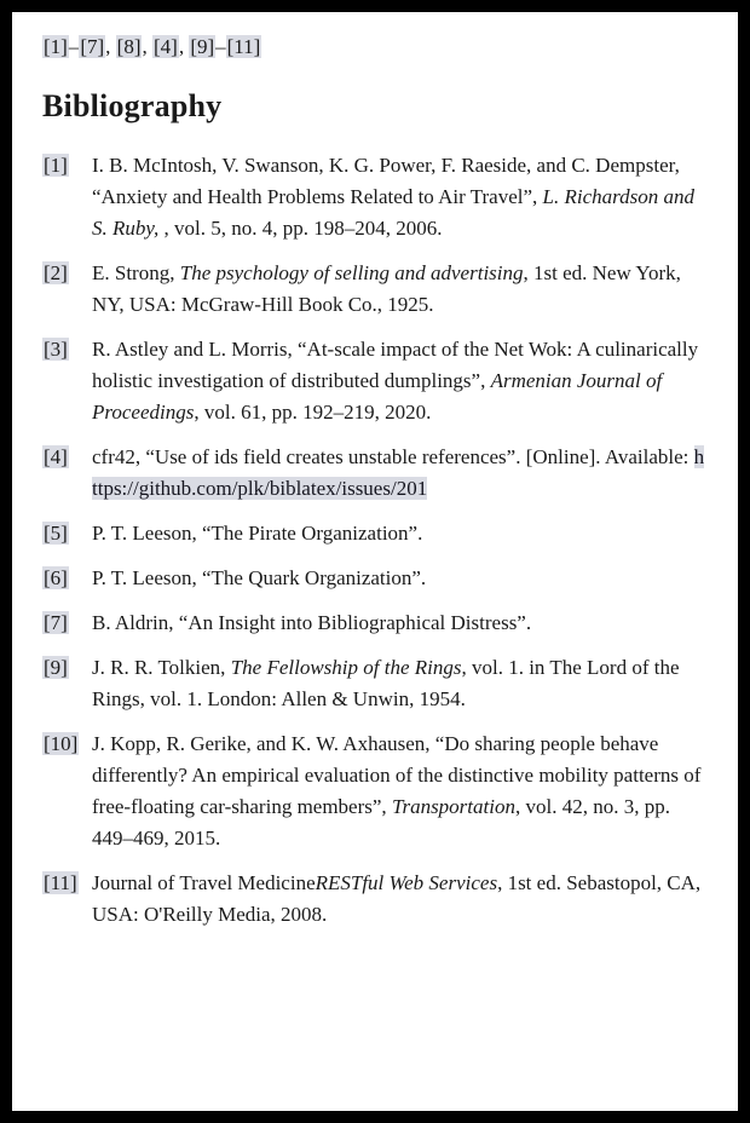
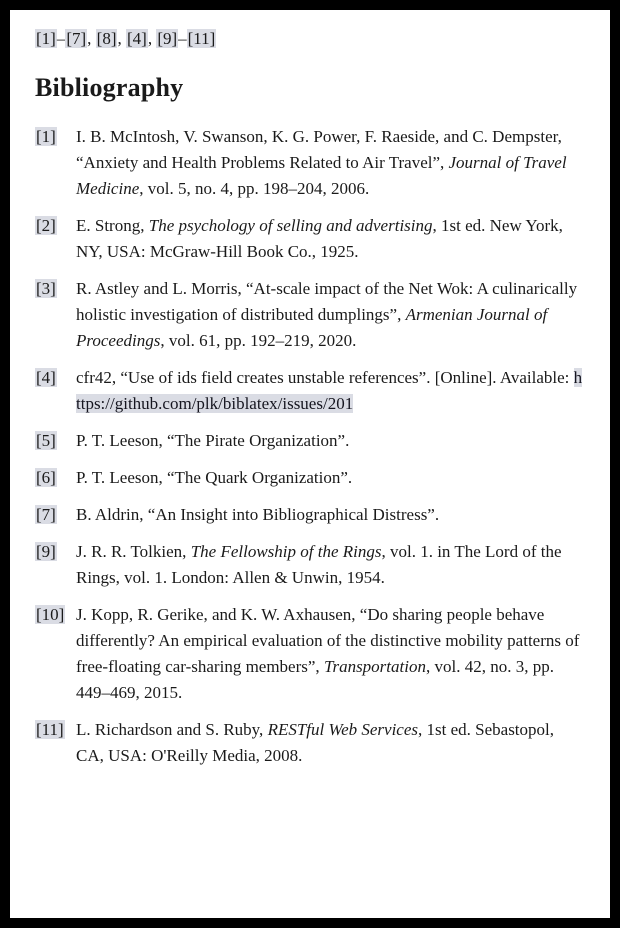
  [1]–[7], [8], [4], [9]–[11]
  Bibliography
  [1]
- I. B. McIntosh, V. Swanson, K. G. Power, F. Raeside, and C. Dempster, “Anxiety and Health Problems Related to Air Travel”, L. Richardson and S. Ruby, , vol. 5, no. 4, pp. 198–204, 2006.
+ I. B. McIntosh, V. Swanson, K. G. Power, F. Raeside, and C. Dempster, “Anxiety and Health Problems Related to Air Travel”, Journal of Travel Medicine, vol. 5, no. 4, pp. 198–204, 2006.
  [2]
  E. Strong, The psychology of selling and advertising, 1st ed. New York, NY, USA: McGraw-Hill Book Co., 1925.
  [3]
  R. Astley and L. Morris, “At-scale impact of the Net Wok: A culinarically holistic investigation of distributed dumplings”, Armenian Journal of Proceedings, vol. 61, pp. 192–219, 2020.
  [4]
  cfr42, “Use of ids field creates unstable references”. [Online]. Available: https://github.com/plk/biblatex/issues/201
  [5]
  P. T. Leeson, “The Pirate Organization”.
  [6]
  P. T. Leeson, “The Quark Organization”.
  [7]
  B. Aldrin, “An Insight into Bibliographical Distress”.
  [9]
  J. R. R. Tolkien, The Fellowship of the Rings, vol. 1. in The Lord of the Rings, vol. 1. London: Allen & Unwin, 1954.
  [10]
  J. Kopp, R. Gerike, and K. W. Axhausen, “Do sharing people behave differently? An empirical evaluation of the distinctive mobility patterns of free-floating car-sharing members”, Transportation, vol. 42, no. 3, pp. 449–469, 2015.
  [11]
- Journal of Travel MedicineRESTful Web Services, 1st ed. Sebastopol, CA, USA: O'Reilly Media, 2008.
+ L. Richardson and S. Ruby, RESTful Web Services, 1st ed. Sebastopol, CA, USA: O'Reilly Media, 2008.
